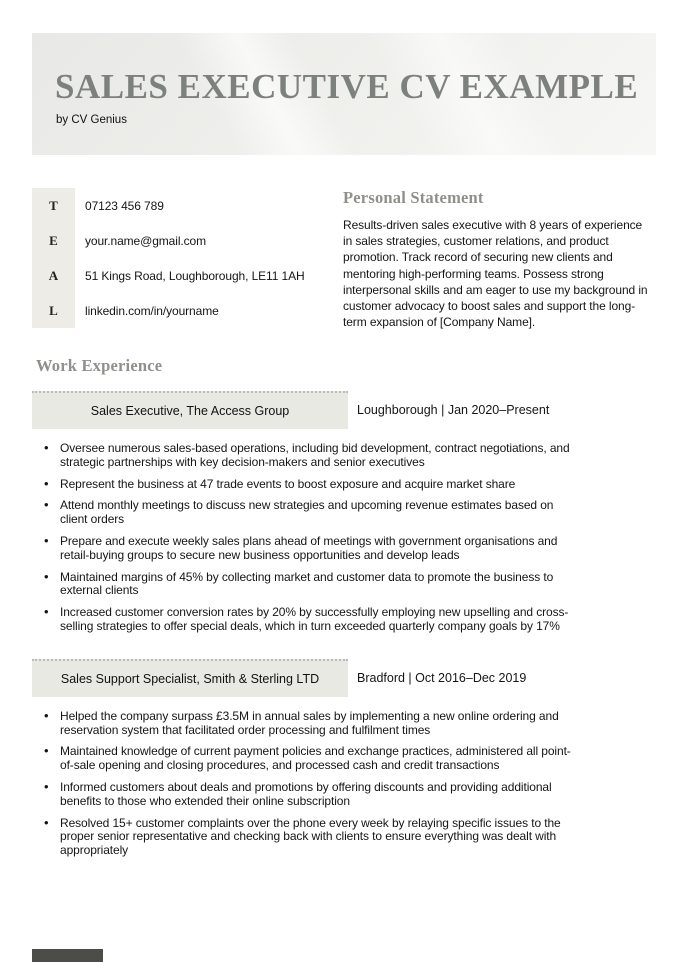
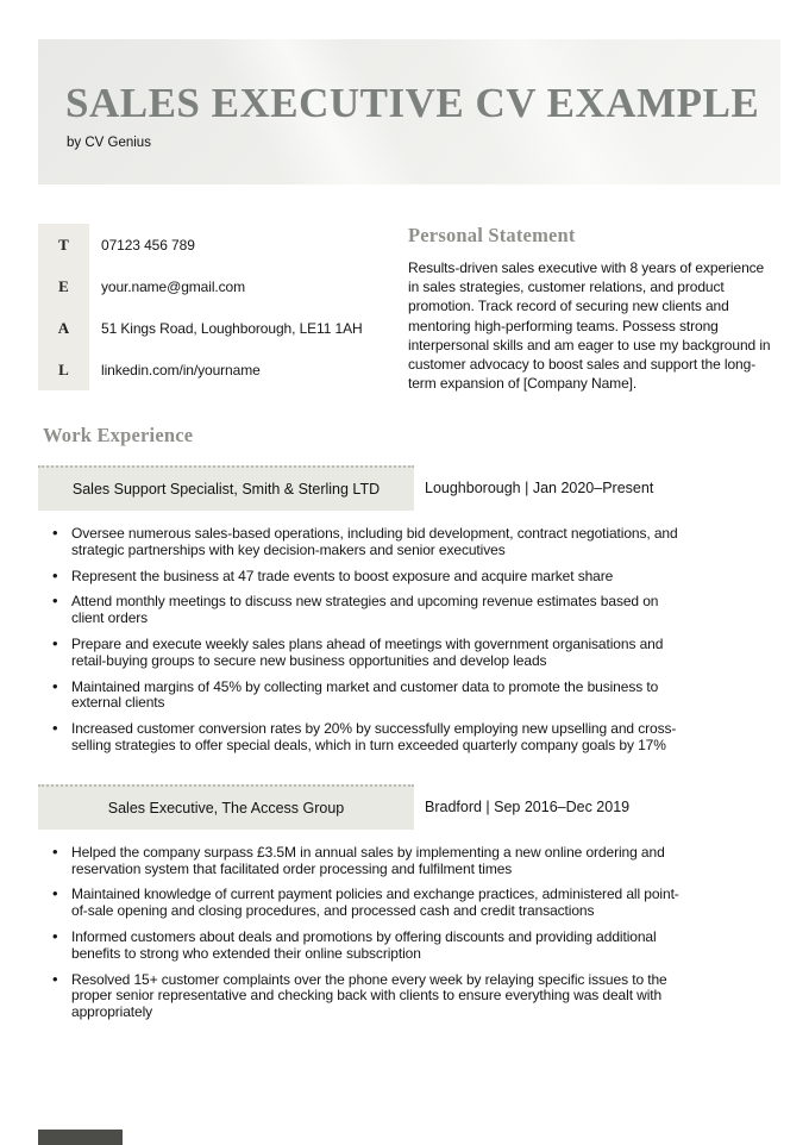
  SALES EXECUTIVE CV EXAMPLE
  by CV Genius
  T
  07123 456 789
  E
  your.name@gmail.com
  A
  51 Kings Road, Loughborough, LE11 1AH
  L
  linkedin.com/in/yourname
  Personal Statement
  Results-driven sales executive with 8 years of experience in sales strategies, customer relations, and product promotion. Track record of securing new clients and mentoring high-performing teams. Possess strong interpersonal skills and am eager to use my background in customer advocacy to boost sales and support the long-term expansion of [Company Name].
  Work Experience
- Sales Executive, The Access Group
+ Sales Support Specialist, Smith & Sterling LTD
  Loughborough | Jan 2020–Present
  Oversee numerous sales-based operations, including bid development, contract negotiations, and strategic partnerships with key decision-makers and senior executives
  Represent the business at 47 trade events to boost exposure and acquire market share
  Attend monthly meetings to discuss new strategies and upcoming revenue estimates based on client orders
  Prepare and execute weekly sales plans ahead of meetings with government organisations and retail-buying groups to secure new business opportunities and develop leads
  Maintained margins of 45% by collecting market and customer data to promote the business to external clients
  Increased customer conversion rates by 20% by successfully employing new upselling and cross-selling strategies to offer special deals, which in turn exceeded quarterly company goals by 17%
- Sales Support Specialist, Smith & Sterling LTD
+ Sales Executive, The Access Group
- Bradford | Oct 2016–Dec 2019
+ Bradford | Sep 2016–Dec 2019
  Helped the company surpass £3.5M in annual sales by implementing a new online ordering and reservation system that facilitated order processing and fulfilment times
  Maintained knowledge of current payment policies and exchange practices, administered all point-of-sale opening and closing procedures, and processed cash and credit transactions
- Informed customers about deals and promotions by offering discounts and providing additional benefits to those who extended their online subscription
+ Informed customers about deals and promotions by offering discounts and providing additional benefits to strong who extended their online subscription
  Resolved 15+ customer complaints over the phone every week by relaying specific issues to the proper senior representative and checking back with clients to ensure everything was dealt with appropriately
